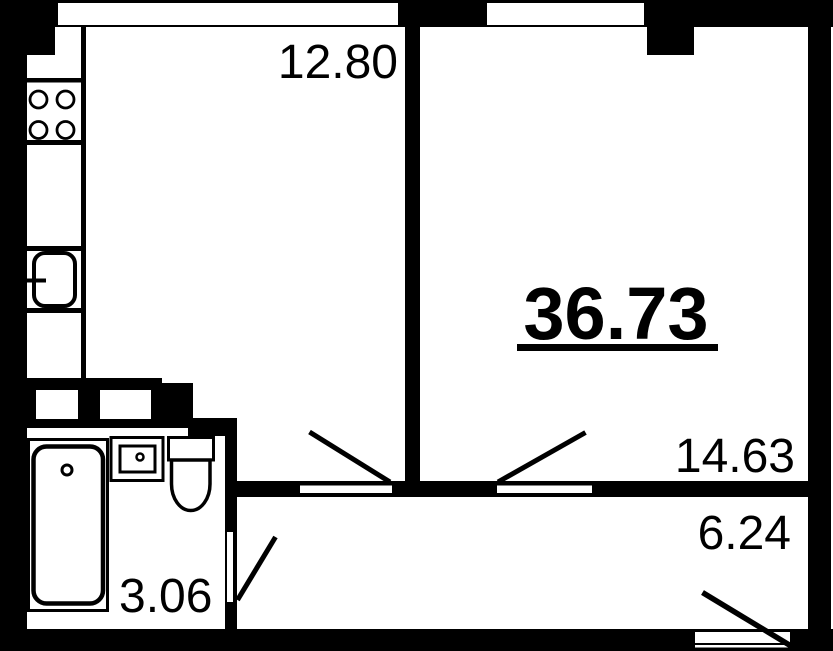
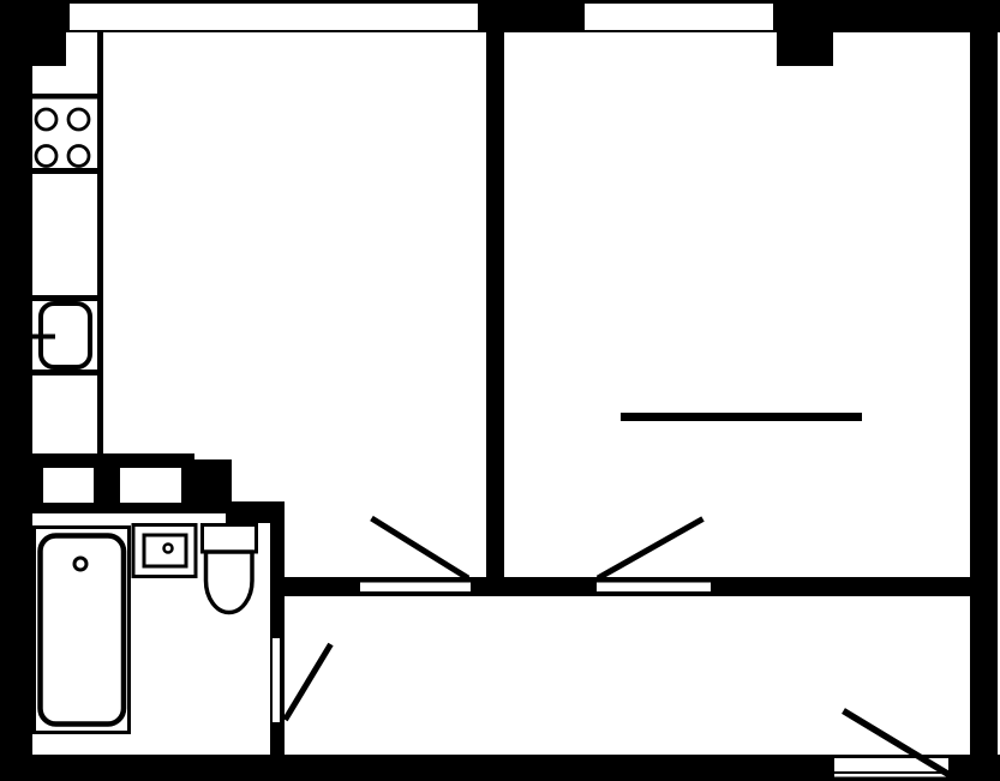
- 12.80
- 36.73
- 14.63
- 6.24
- 3.06
